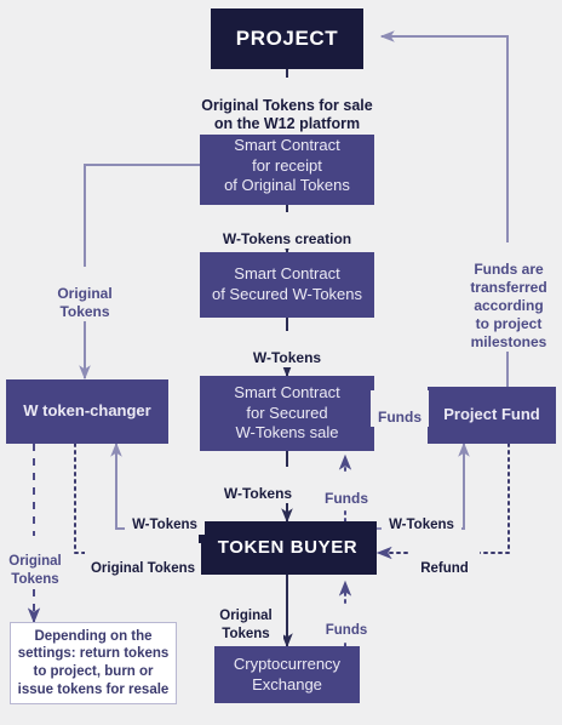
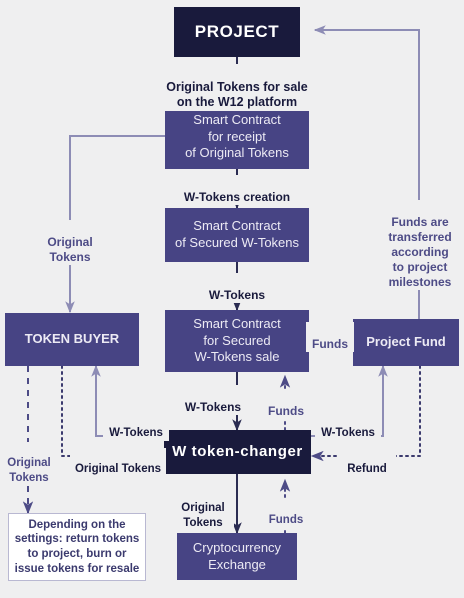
  PROJECT
  Smart Contract
  for receipt
  of Original Tokens
  Smart Contract
  of Secured W-Tokens
  Smart Contract
  for Secured
  W-Tokens sale
- W token-changer
+ TOKEN BUYER
  Project Fund
- TOKEN BUYER
+ W token-changer
  Cryptocurrency
  Exchange
  Depending on the
  settings: return tokens
  to project, burn or
  issue tokens for resale
  Original Tokens for sale
  on the W12 platform
  W-Tokens creation
  W-Tokens
  Original
  Tokens
  Funds are
  transferred
  according
  to project
  milestones
  Funds
  W-Tokens
  Funds
  W-Tokens
  W-Tokens
  Original Tokens
  Refund
  Original
  Tokens
  Original
  Tokens
  Funds
